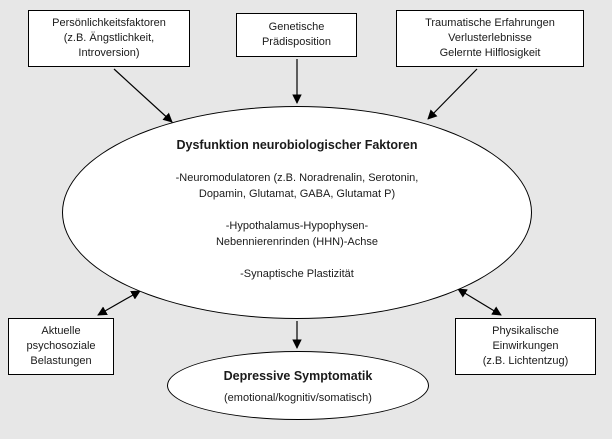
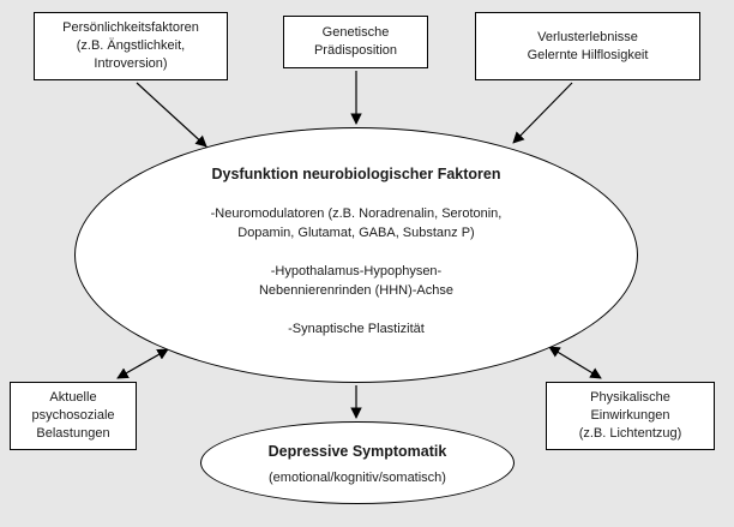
  Persönlichkeitsfaktoren
  (z.B. Ängstlichkeit,
  Introversion)
  Genetische
  Prädisposition
- Traumatische Erfahrungen
  Verlusterlebnisse
  Gelernte Hilflosigkeit
  Dysfunktion neurobiologischer Faktoren
  -Neuromodulatoren (z.B. Noradrenalin, Serotonin,
- Dopamin, Glutamat, GABA, Glutamat P)
+ Dopamin, Glutamat, GABA, Substanz P)
  -Hypothalamus-Hypophysen-
  Nebennierenrinden (HHN)-Achse
  -Synaptische Plastizität
  Aktuelle
  psychosoziale
  Belastungen
  Physikalische
  Einwirkungen
  (z.B. Lichtentzug)
  Depressive Symptomatik
  (emotional/kognitiv/somatisch)
